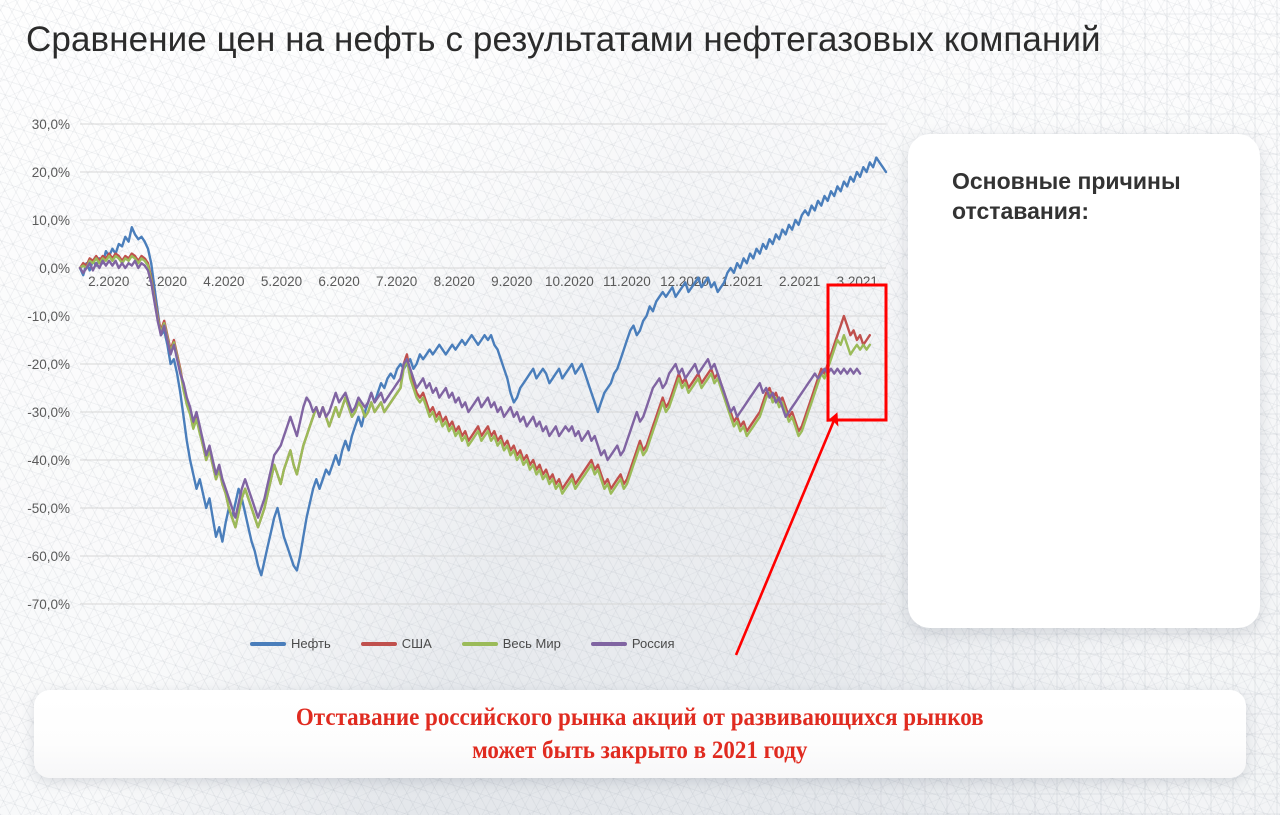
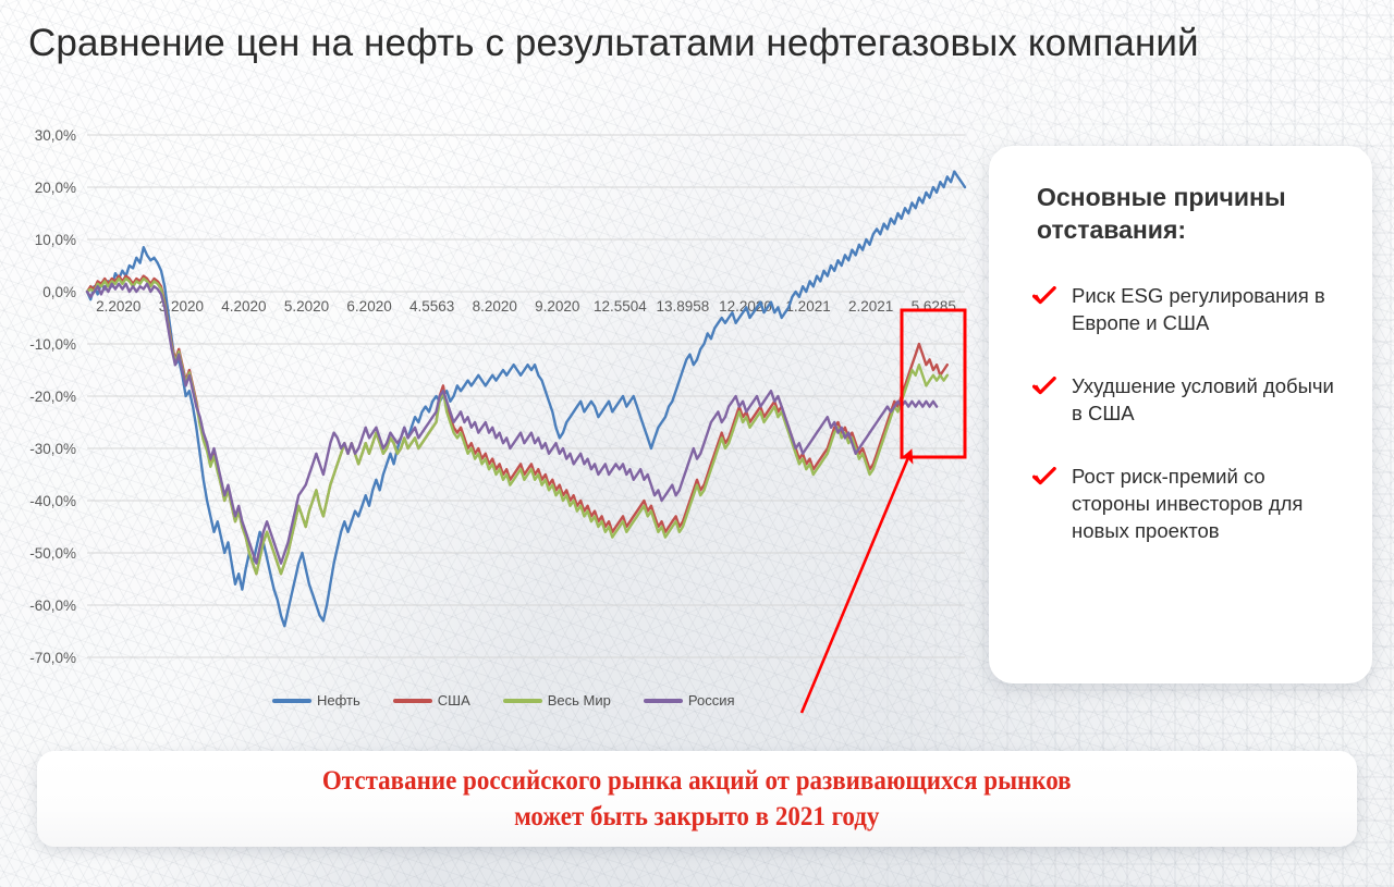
  Сравнение цен на нефть с результатами нефтегазовых компаний
  30,0%
  20,0%
  10,0%
  0,0%
  -10,0%
  -20,0%
  -30,0%
  -40,0%
  -50,0%
  -60,0%
  -70,0%
  2.2020
  3.2020
  4.2020
  5.2020
  6.2020
- 7.2020
+ 4.5563
  8.2020
  9.2020
- 10.2020
+ 12.5504
- 11.2020
+ 13.8958
  12.202
  .2021
  2.2021
- 3.2021
+ 5.6285
  Нефть
  США
  Весь Мир
  Россия
  Основные причины отставания:
+ Риск ESG регулирования в Европе и США
+ Ухудшение условий добычи в США
+ Рост риск-премий со стороны инвесторов для новых проектов
  Отставание российского рынка акций от развивающихся рынков
  может быть закрыто в 2021 году
